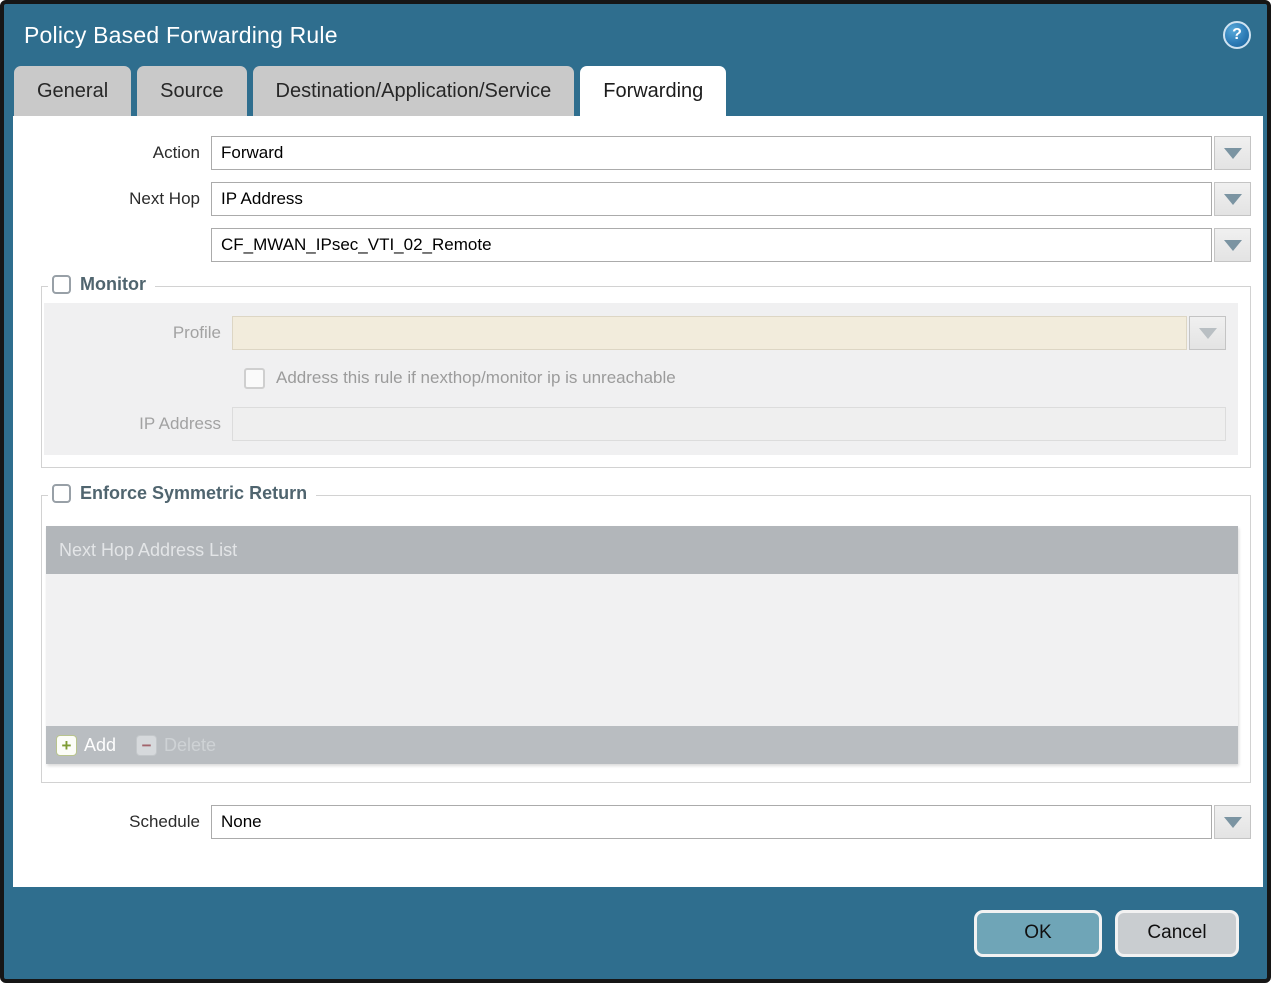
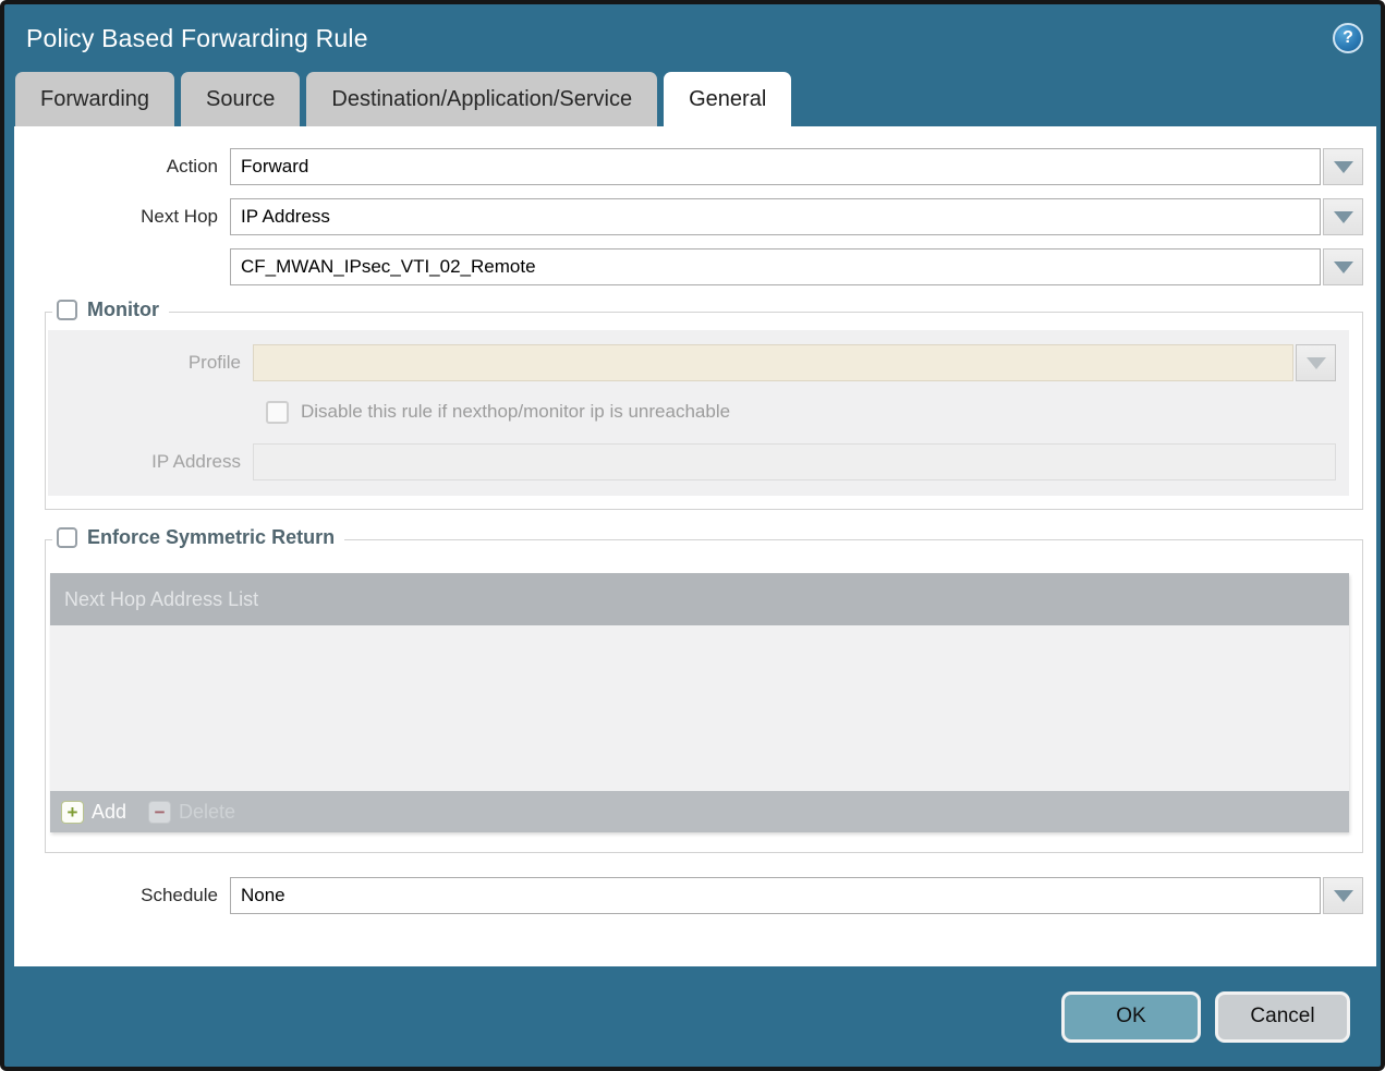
  Policy Based Forwarding Rule
  ?
- General
+ Forwarding
  Source
  Destination/Application/Service
- Forwarding
+ General
  Action
  Forward
  Next Hop
  IP Address
  CF_MWAN_IPsec_VTI_02_Remote
  Monitor
  Profile
- Address this rule if nexthop/monitor ip is unreachable
+ Disable this rule if nexthop/monitor ip is unreachable
  IP Address
  Enforce Symmetric Return
  Next Hop Address List
  +
  Add
  −
  Schedule
  None
  OK
  Cancel
